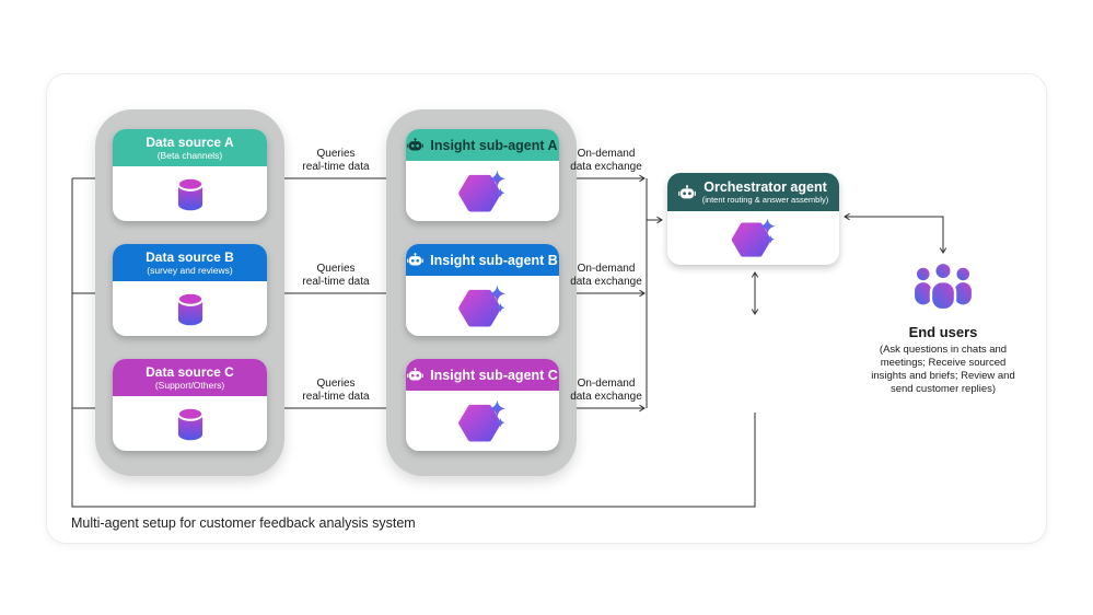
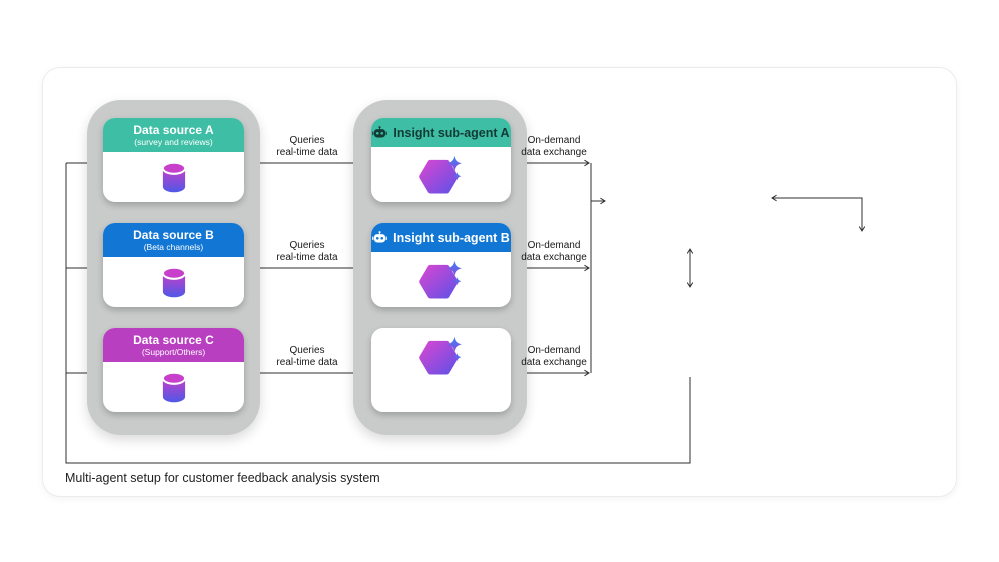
  Data source A
- (Beta channels)
+ (survey and reviews)
  Data source B
- (survey and reviews)
+ (Beta channels)
  Data source C
  (Support/Others)
  Insight sub-agent A
  Insight sub-agent B
- Insight sub-agent C
- Orchestrator agent
- (intent routing & answer assembly)
- End users
- (Ask questions in chats and meetings; Receive sourced insights and briefs; Review and send customer replies)
  Queries
  real-time data
  Queries
  real-time data
  Queries
  real-time data
  On-demand
  data exchange
  On-demand
  data exchange
  On-demand
  data exchange
  Multi-agent setup for customer feedback analysis system
